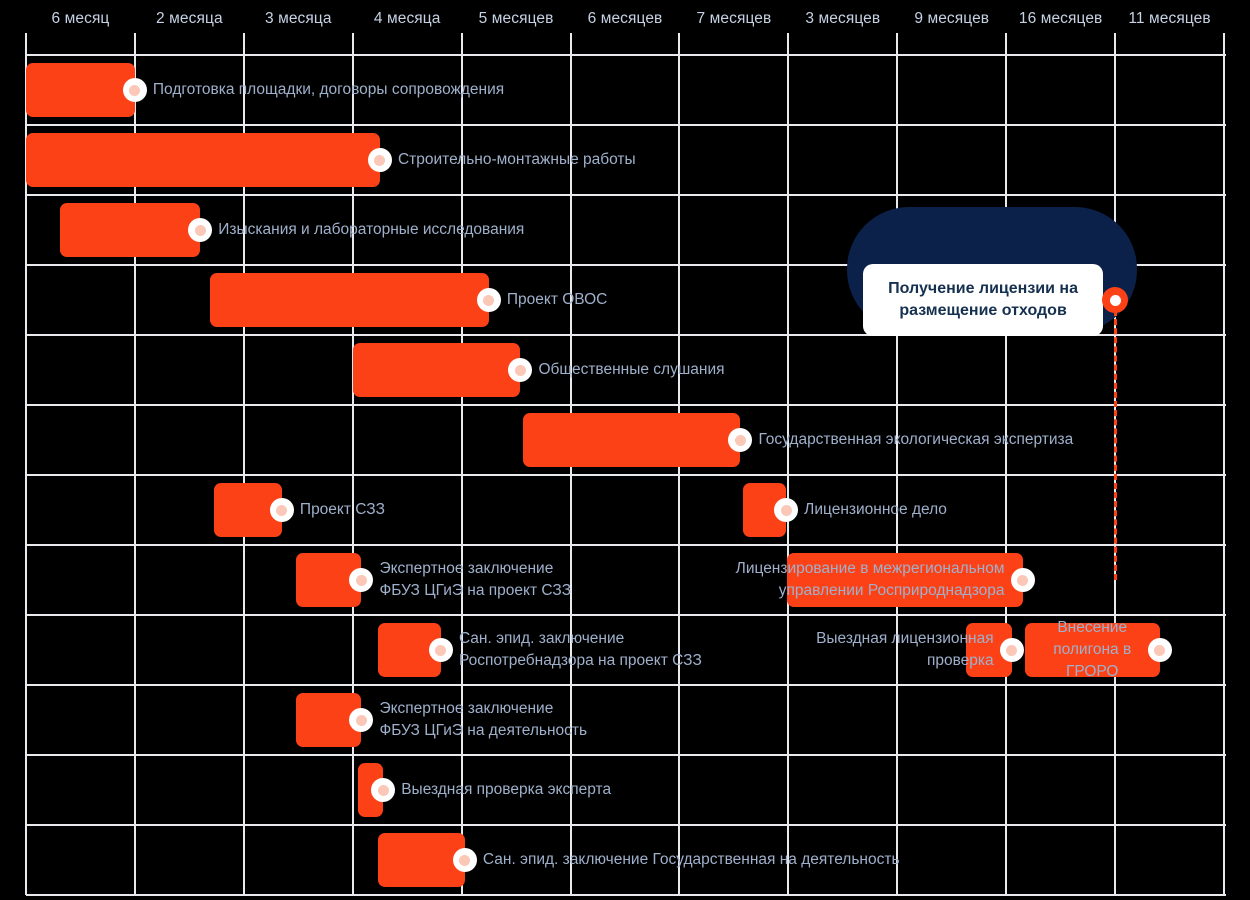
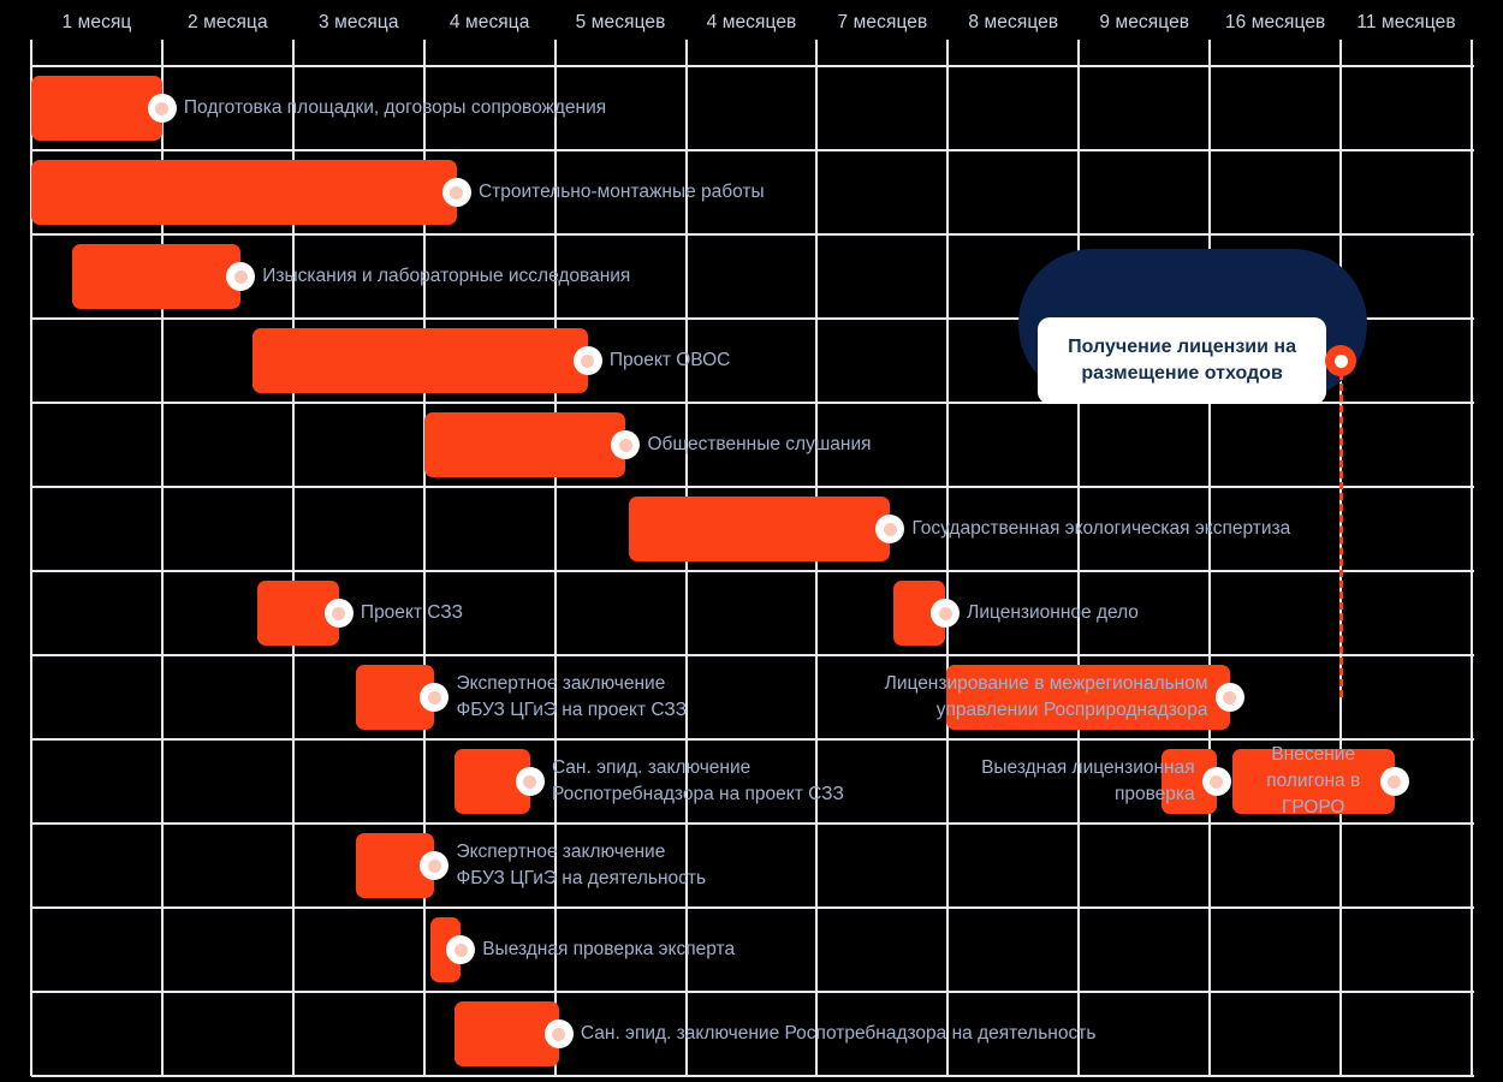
- 6 месяц
+ 1 месяц
  2 месяца
  3 месяца
  4 месяца
  5 месяцев
- 6 месяцев
+ 4 месяцев
  7 месяцев
- 3 месяцев
+ 8 месяцев
  9 месяцев
  16 месяцев
  11 месяцев
  Подготовка площадки, договоры сопровождения
  Строительно-монтажные работы
  Изыскания и лабораторные исследования
  Проект ОВОС
  Общественные слушания
  Государственная экологическая экспертиза
  Проект СЗЗ
  Лицензионное дело
  Экспертное заключение
  ФБУЗ ЦГиЭ на проект СЗЗ
  Лицензирование в межрегиональном
  управлении Росприроднадзора
  Сан. эпид. заключение
  Роспотребнадзора на проект СЗЗ
  Выездная лицензионная
  проверка
  Внесение
  полигона в
  ГРОРО
  Экспертное заключение
  ФБУЗ ЦГиЭ на деятельность
  Выездная проверка эксперта
- Сан. эпид. заключение Государственная на деятельность
+ Сан. эпид. заключение Роспотребнадзора на деятельность
  Получение лицензии на
  размещение отходов
